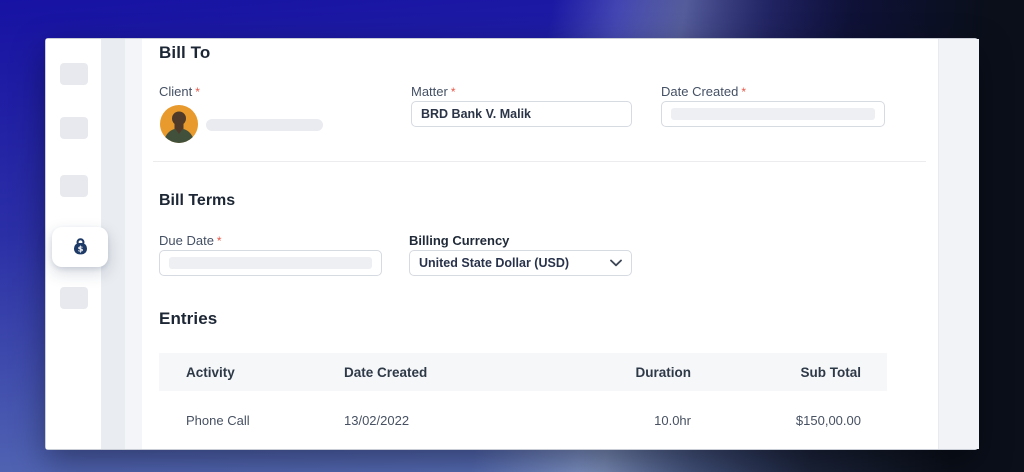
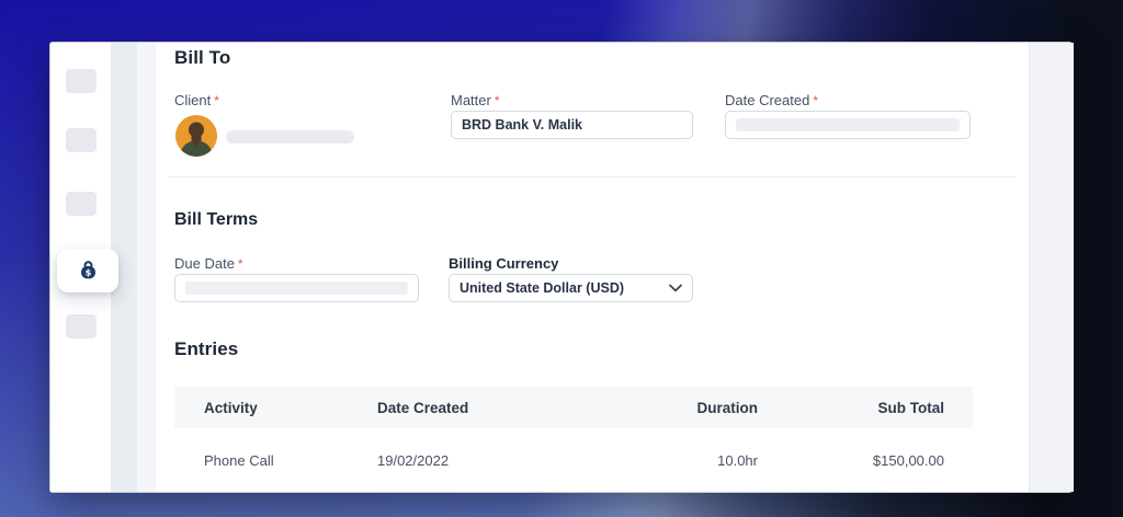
  $
  Bill To
  Client *
  Matter *
  BRD Bank V. Malik
  Date Created *
  Bill Terms
  Due Date *
  Billing Currency
  United State Dollar (USD)
  Entries
  Activity
  Date Created
  Duration
  Sub Total
  Phone Call
- 13/02/2022
+ 19/02/2022
  10.0hr
  $150,00.00
